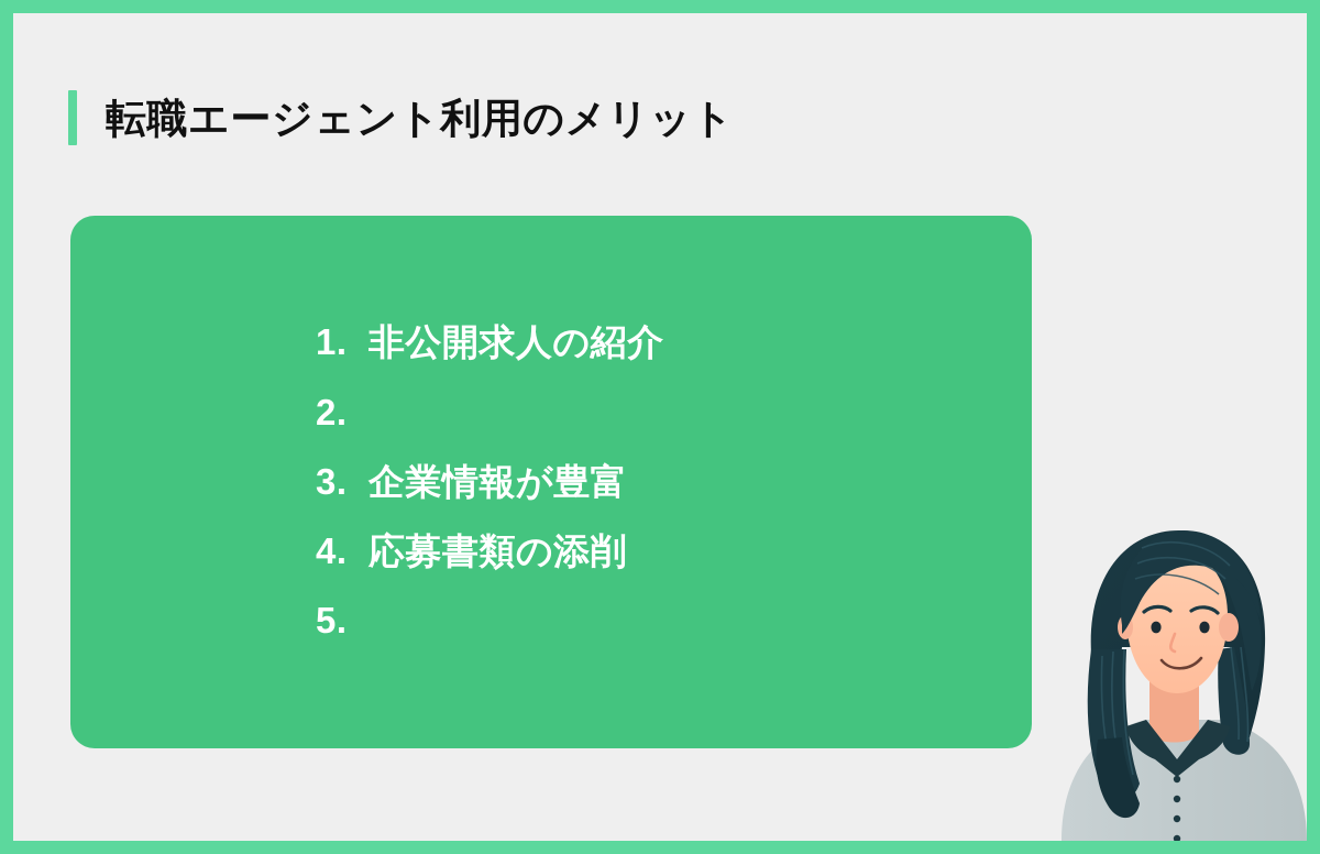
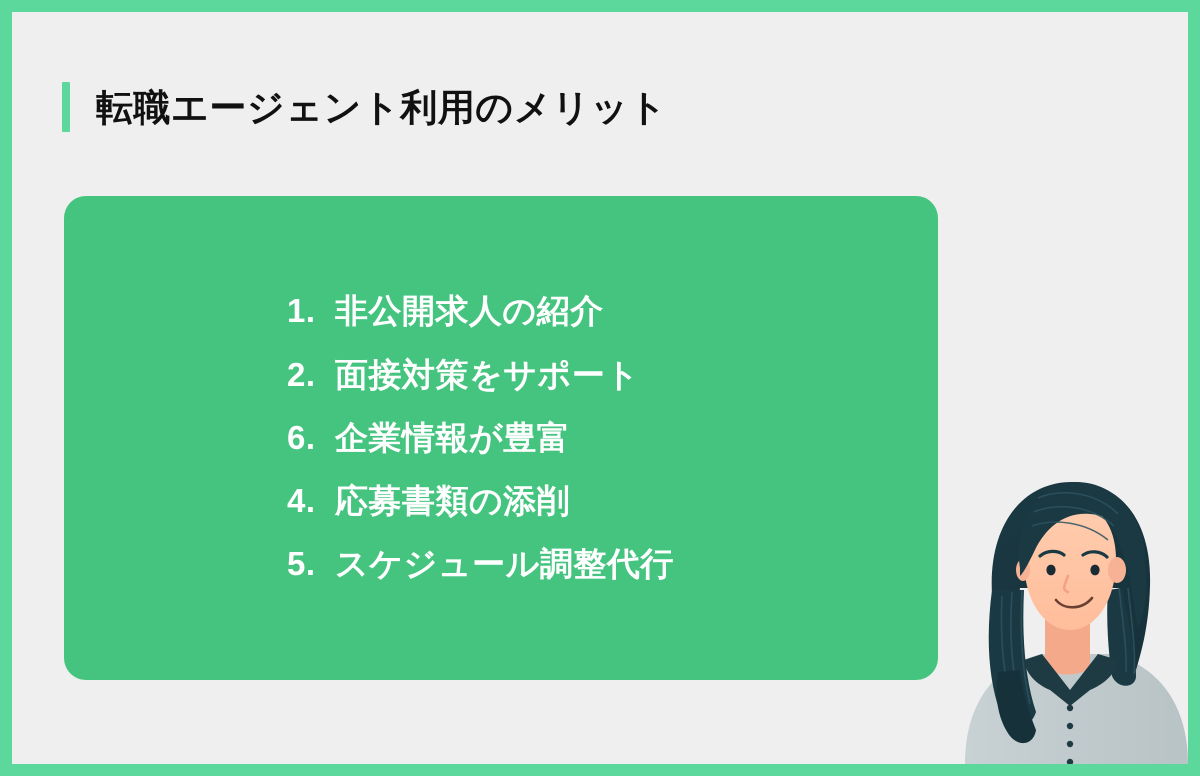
  転職エージェント利用のメリット
  1.
  非公開求人の紹介
  2.
+ 面接対策をサポート
- 3.
+ 6.
  企業情報が豊富
  4.
  応募書類の添削
  5.
+ スケジュール調整代行
